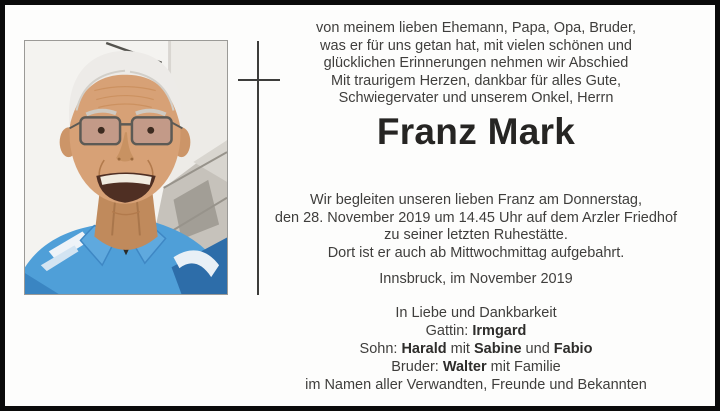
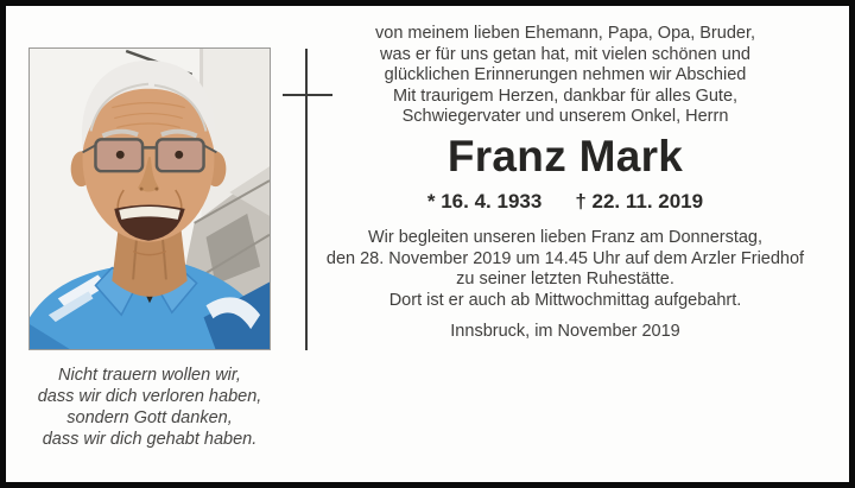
+ Nicht trauern wollen wir,
+ dass wir dich verloren haben,
+ sondern Gott danken,
+ dass wir dich gehabt haben.
  von meinem lieben Ehemann, Papa, Opa, Bruder,
  was er für uns getan hat, mit vielen schönen und
  glücklichen Erinnerungen nehmen wir Abschied
  Mit traurigem Herzen, dankbar für alles Gute,
  Schwiegervater und unserem Onkel, Herrn
  Franz Mark
+ * 16. 4. 1933
+ † 22. 11. 2019
  Wir begleiten unseren lieben Franz am Donnerstag,
  den 28. November 2019 um 14.45 Uhr auf dem Arzler Friedhof
  zu seiner letzten Ruhestätte.
  Dort ist er auch ab Mittwochmittag aufgebahrt.
  Innsbruck, im November 2019
- In Liebe und Dankbarkeit
- Gattin: Irmgard
- Sohn: Harald mit Sabine und Fabio
- Bruder: Walter mit Familie
- im Namen aller Verwandten, Freunde und Bekannten
